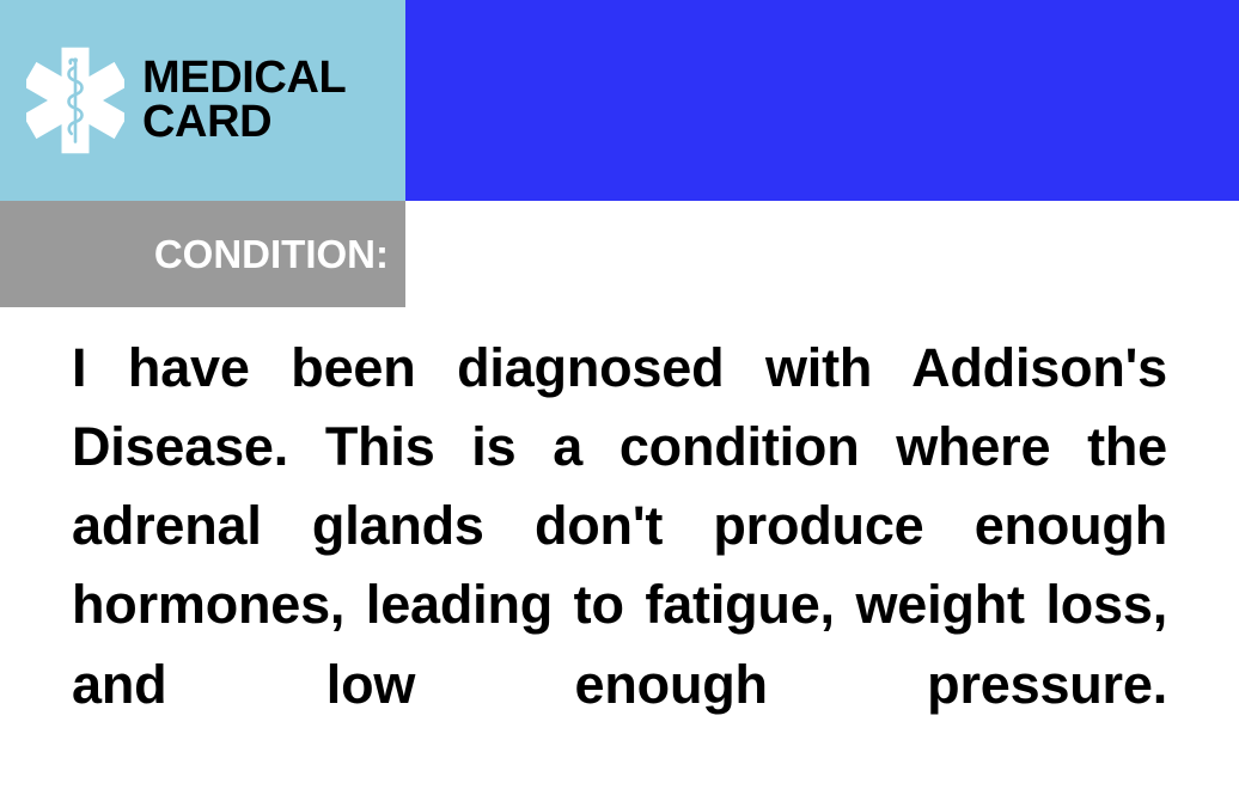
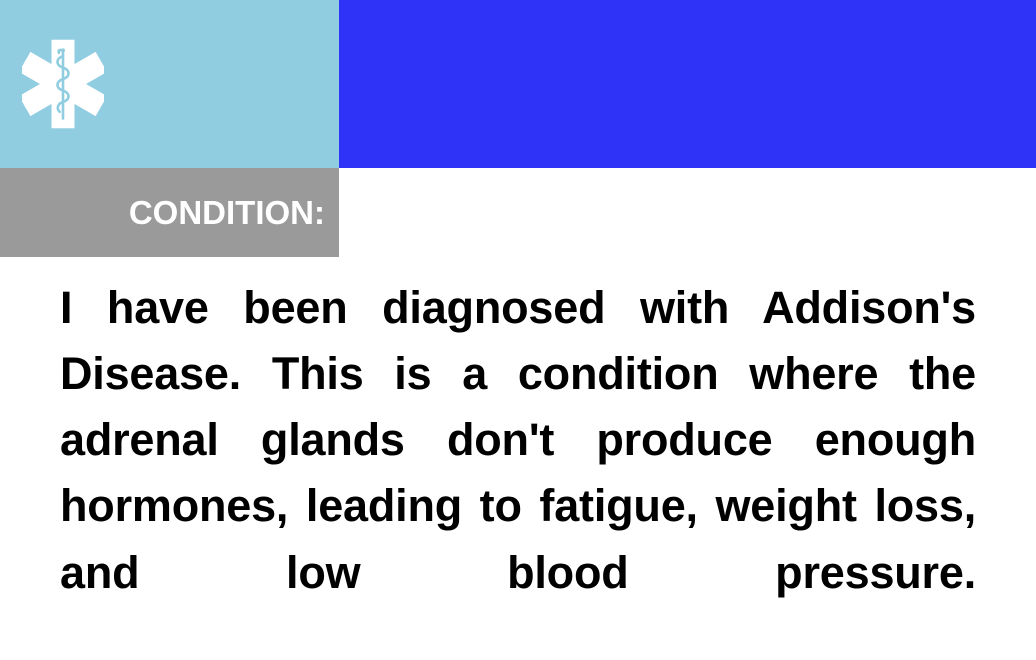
- MEDICAL
- CARD
  CONDITION:
- I have been diagnosed with Addison's Disease. This is a condition where the adrenal glands don't produce enough hormones, leading to fatigue, weight loss, and low enough pressure.
+ I have been diagnosed with Addison's Disease. This is a condition where the adrenal glands don't produce enough hormones, leading to fatigue, weight loss, and low blood pressure.
